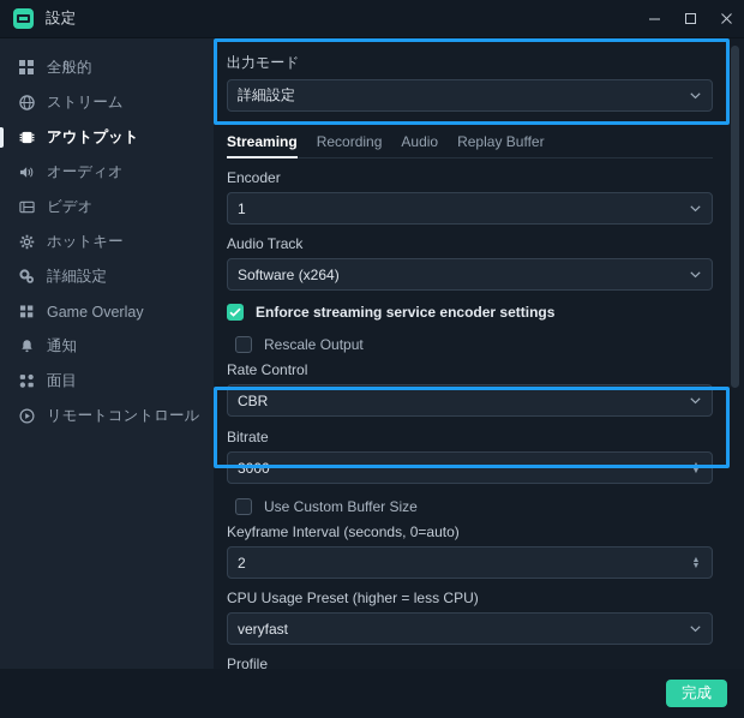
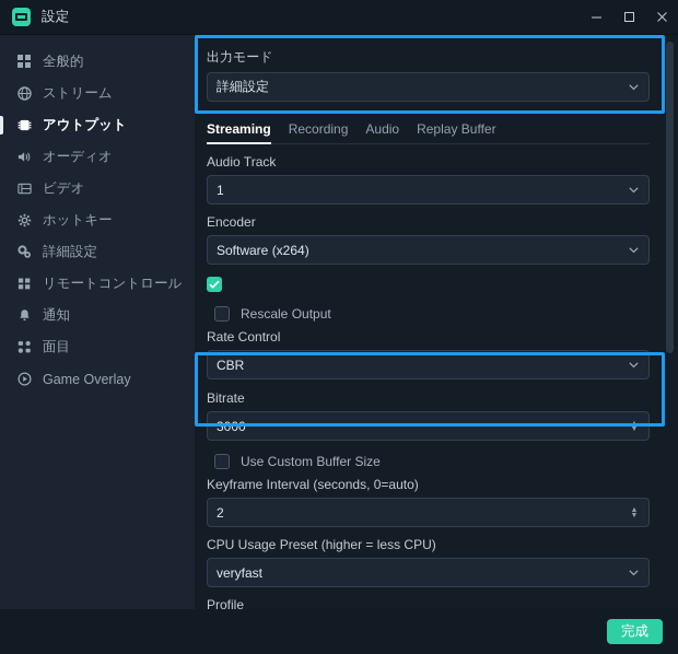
  設定
  全般的
  ストリーム
  アウトプット
  オーディオ
  ビデオ
  ホットキー
  詳細設定
- Game Overlay
+ リモートコントロール
  通知
  面目
- リモートコントロール
+ Game Overlay
  出力モード
  詳細設定
  Streaming
  Recording
  Audio
  Replay Buffer
- Encoder
+ Audio Track
  1
- Audio Track
+ Encoder
  Software (x264)
- Enforce streaming service encoder settings
  Rescale Output
  Rate Control
  CBR
  Bitrate
  3000
  Use Custom Buffer Size
  Keyframe Interval (seconds, 0=auto)
  2
  CPU Usage Preset (higher = less CPU)
  veryfast
  Profile
  完成
